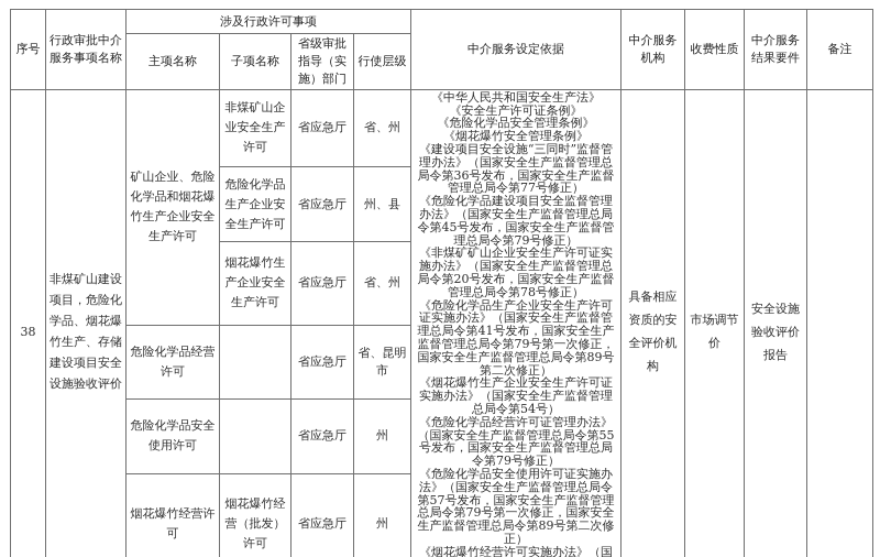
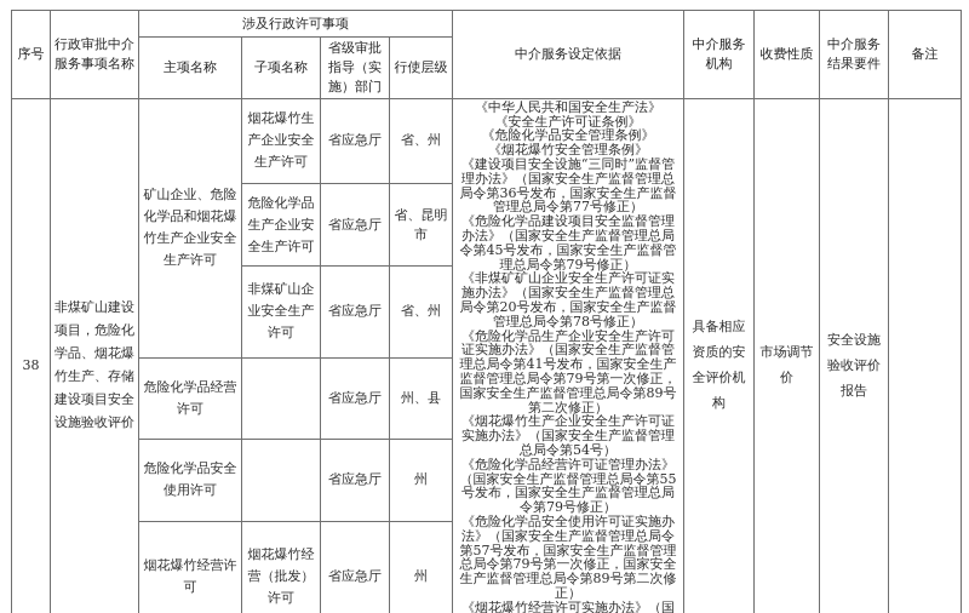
  序号	行政审批中介服务事项名称	涉及行政许可事项	中介服务设定依据	中介服务机构	收费性质	中介服务结果要件	备注
  主项名称	子项名称	省级审批指导（实施）部门	行使层级
- 38	非煤矿山建设项目，危险化学品、烟花爆竹生产、存储建设项目安全设施验收评价	矿山企业、危险化学品和烟花爆竹生产企业安全生产许可	非煤矿山企业安全生产许可	省应急厅	省、州	《中华人民共和国安全生产法》《安全生产许可证条例》《危险化学品安全管理条例》《烟花爆竹安全管理条例》《建设项目安全设施“三同时”监督管理办法》（国家安全生产监督管理总局令第36号发布，国家安全生产监督管理总局令第77号修正）《危险化学品建设项目安全监督管理办法》（国家安全生产监督管理总局令第45号发布，国家安全生产监督管理总局令第79号修正）《非煤矿矿山企业安全生产许可证实施办法》（国家安全生产监督管理总局令第20号发布，国家安全生产监督管理总局令第78号修正）《危险化学品生产企业安全生产许可证实施办法》（国家安全生产监督管理总局令第41号发布，国家安全生产监督管理总局令第79号第一次修正，国家安全生产监督管理总局令第89号第二次修正）《烟花爆竹生产企业安全生产许可证实施办法》（国家安全生产监督管理总局令第54号）《危险化学品经营许可证管理办法》（国家安全生产监督管理总局令第55号发布，国家安全生产监督管理总局令第79号修正）《危险化学品安全使用许可证实施办法》（国家安全生产监督管理总局令第57号发布，国家安全生产监督管理总局令第79号第一次修正，国家安全生产监督管理总局令第89号第二次修正）《烟花爆竹经营许可实施办法》（国	具备相应资质的安全评价机构	市场调节价	安全设施验收评价报告
+ 38	非煤矿山建设项目，危险化学品、烟花爆竹生产、存储建设项目安全设施验收评价	矿山企业、危险化学品和烟花爆竹生产企业安全生产许可	烟花爆竹生产企业安全生产许可	省应急厅	省、州	《中华人民共和国安全生产法》《安全生产许可证条例》《危险化学品安全管理条例》《烟花爆竹安全管理条例》《建设项目安全设施“三同时”监督管理办法》（国家安全生产监督管理总局令第36号发布，国家安全生产监督管理总局令第77号修正）《危险化学品建设项目安全监督管理办法》（国家安全生产监督管理总局令第45号发布，国家安全生产监督管理总局令第79号修正）《非煤矿矿山企业安全生产许可证实施办法》（国家安全生产监督管理总局令第20号发布，国家安全生产监督管理总局令第78号修正）《危险化学品生产企业安全生产许可证实施办法》（国家安全生产监督管理总局令第41号发布，国家安全生产监督管理总局令第79号第一次修正，国家安全生产监督管理总局令第89号第二次修正）《烟花爆竹生产企业安全生产许可证实施办法》（国家安全生产监督管理总局令第54号）《危险化学品经营许可证管理办法》（国家安全生产监督管理总局令第55号发布，国家安全生产监督管理总局令第79号修正）《危险化学品安全使用许可证实施办法》（国家安全生产监督管理总局令第57号发布，国家安全生产监督管理总局令第79号第一次修正，国家安全生产监督管理总局令第89号第二次修正）《烟花爆竹经营许可实施办法》（国	具备相应资质的安全评价机构	市场调节价	安全设施验收评价报告
- 危险化学品生产企业安全生产许可	省应急厅	州、县
+ 危险化学品生产企业安全生产许可	省应急厅	省、昆明市
- 烟花爆竹生产企业安全生产许可	省应急厅	省、州
+ 非煤矿山企业安全生产许可	省应急厅	省、州
- 危险化学品经营许可		省应急厅	省、昆明市
+ 危险化学品经营许可		省应急厅	州、县
  危险化学品安全使用许可		省应急厅	州
  烟花爆竹经营许可	烟花爆竹经营（批发）许可	省应急厅	州
